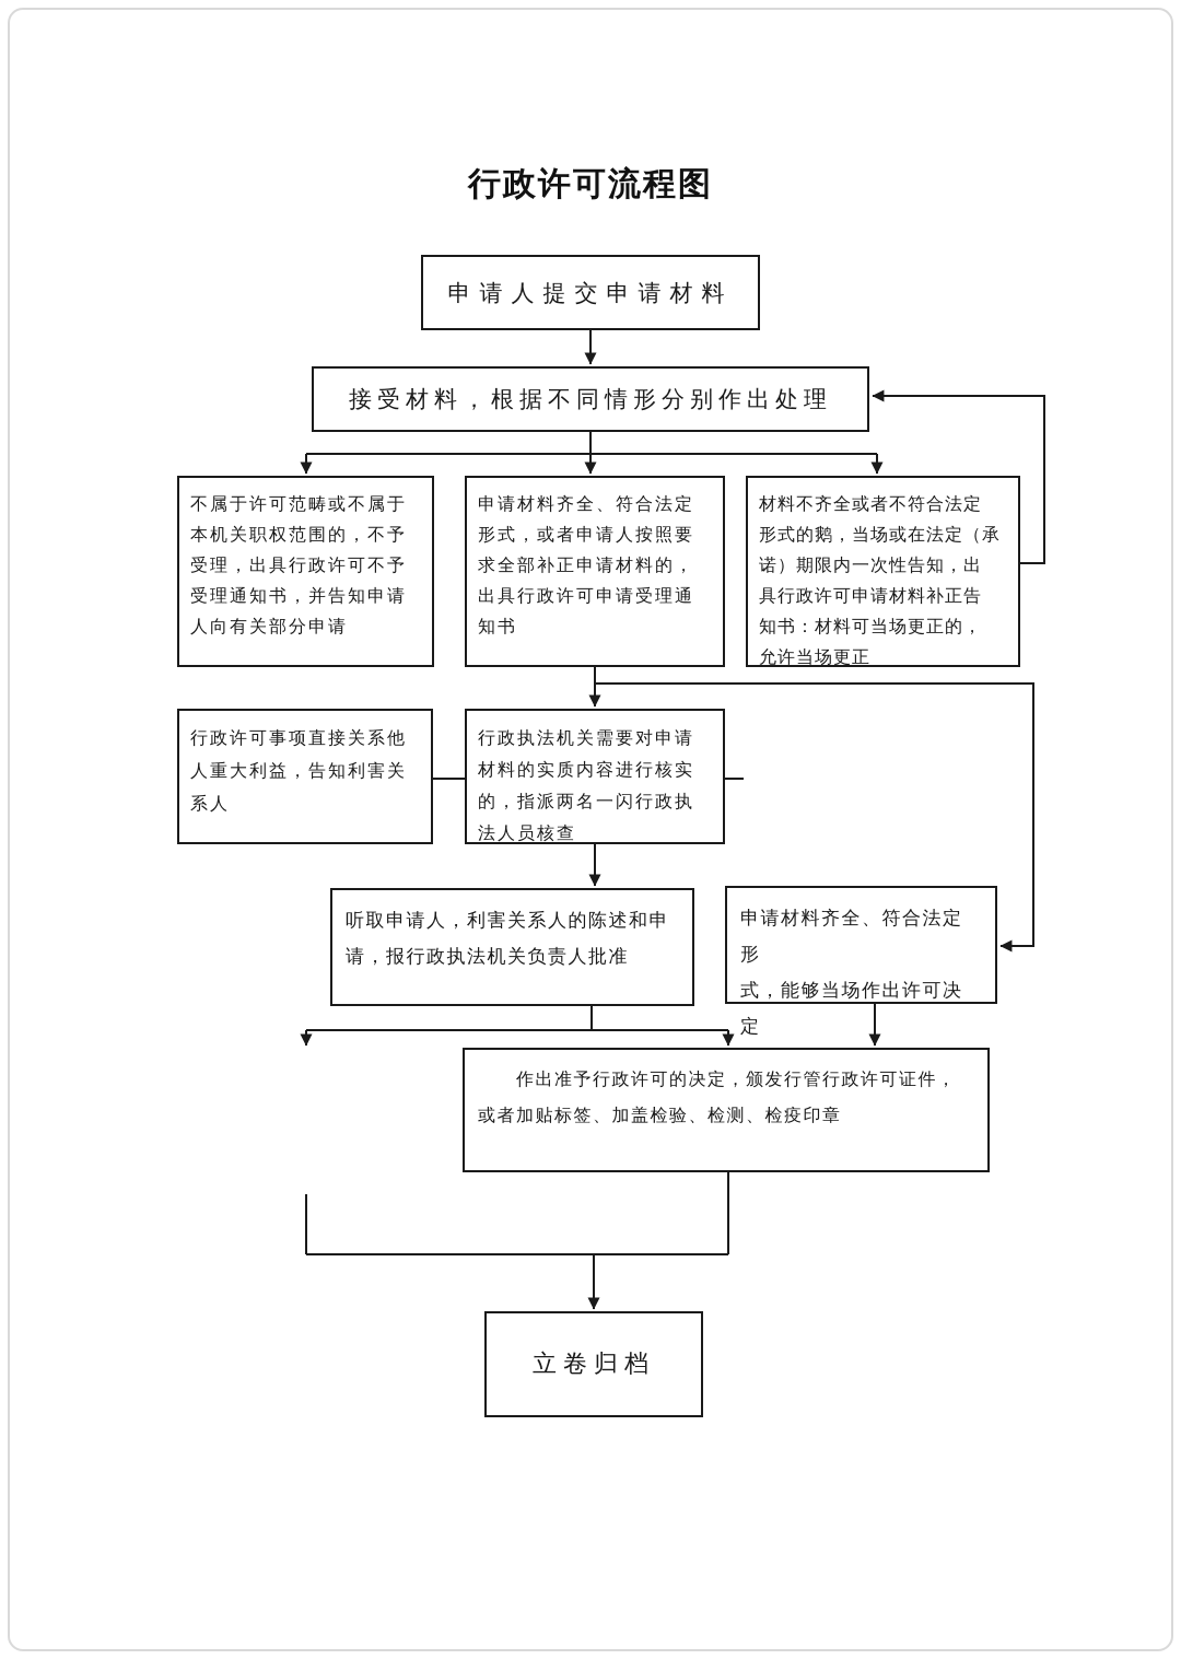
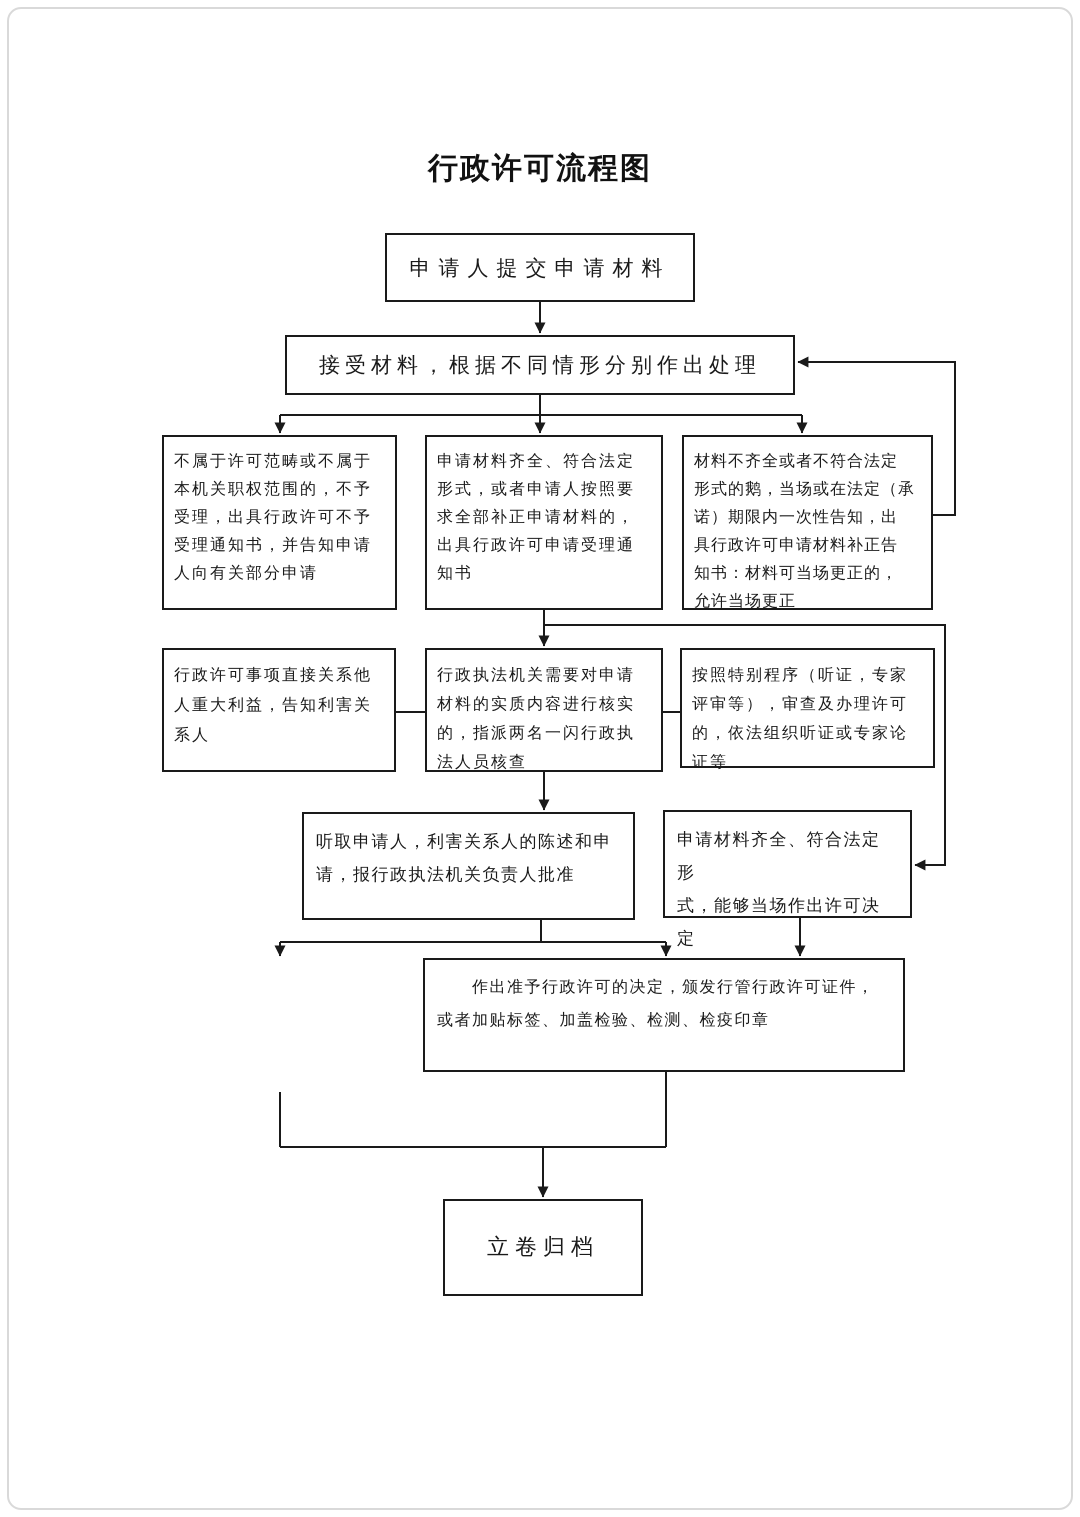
  行政许可流程图
  申请人提交申请材料
  接受材料，根据不同情形分别作出处理
  不属于许可范畴或不属于
  本机关职权范围的，不予
  受理，出具行政许可不予
  受理通知书，并告知申请
  人向有关部分申请
  申请材料齐全、符合法定
  形式，或者申请人按照要
  求全部补正申请材料的，
  出具行政许可申请受理通
  知书
  材料不齐全或者不符合法定
  形式的鹅，当场或在法定（承
  诺）期限内一次性告知，出
  具行政许可申请材料补正告
  知书：材料可当场更正的，
  允许当场更正
  行政许可事项直接关系他
  人重大利益，告知利害关
  系人
  行政执法机关需要对申请
  材料的实质内容进行核实
  的，指派两名一闪行政执
  法人员核查
+ 按照特别程序（听证，专家
+ 评审等），审查及办理许可
+ 的，依法组织听证或专家论
+ 证等
  听取申请人，利害关系人的陈述和申
  请，报行政执法机关负责人批准
  申请材料齐全、符合法定形
  式，能够当场作出许可决定
  作出准予行政许可的决定，颁发行管行政许可证件，
  或者加贴标签、加盖检验、检测、检疫印章
  立卷归档
